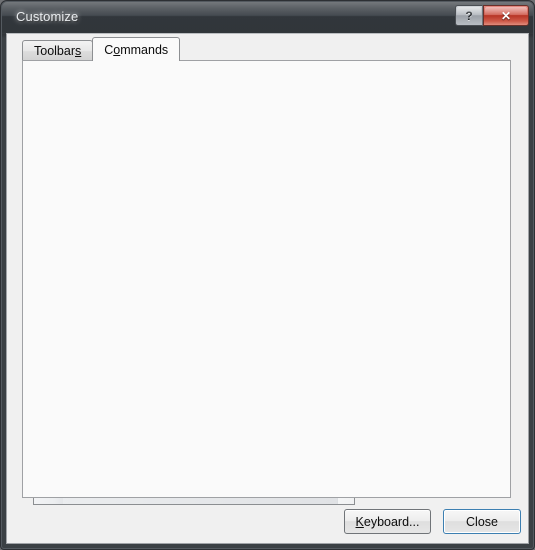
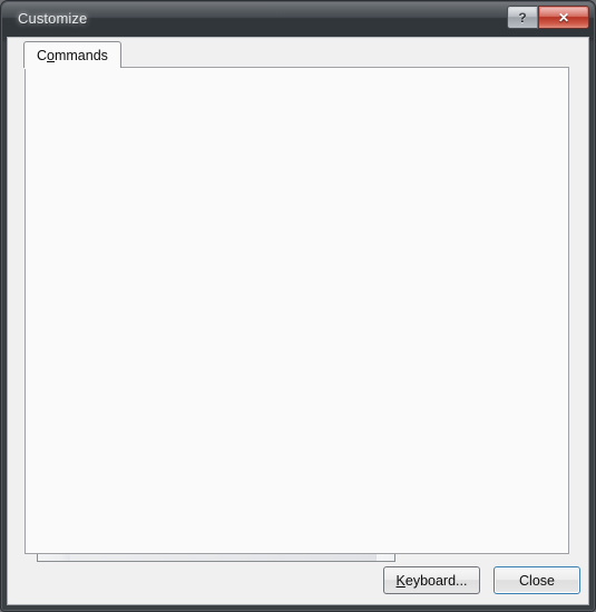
  Customize
  ?
  ✕
- Toolbars
  Commands
  Keyboard...
  Close
